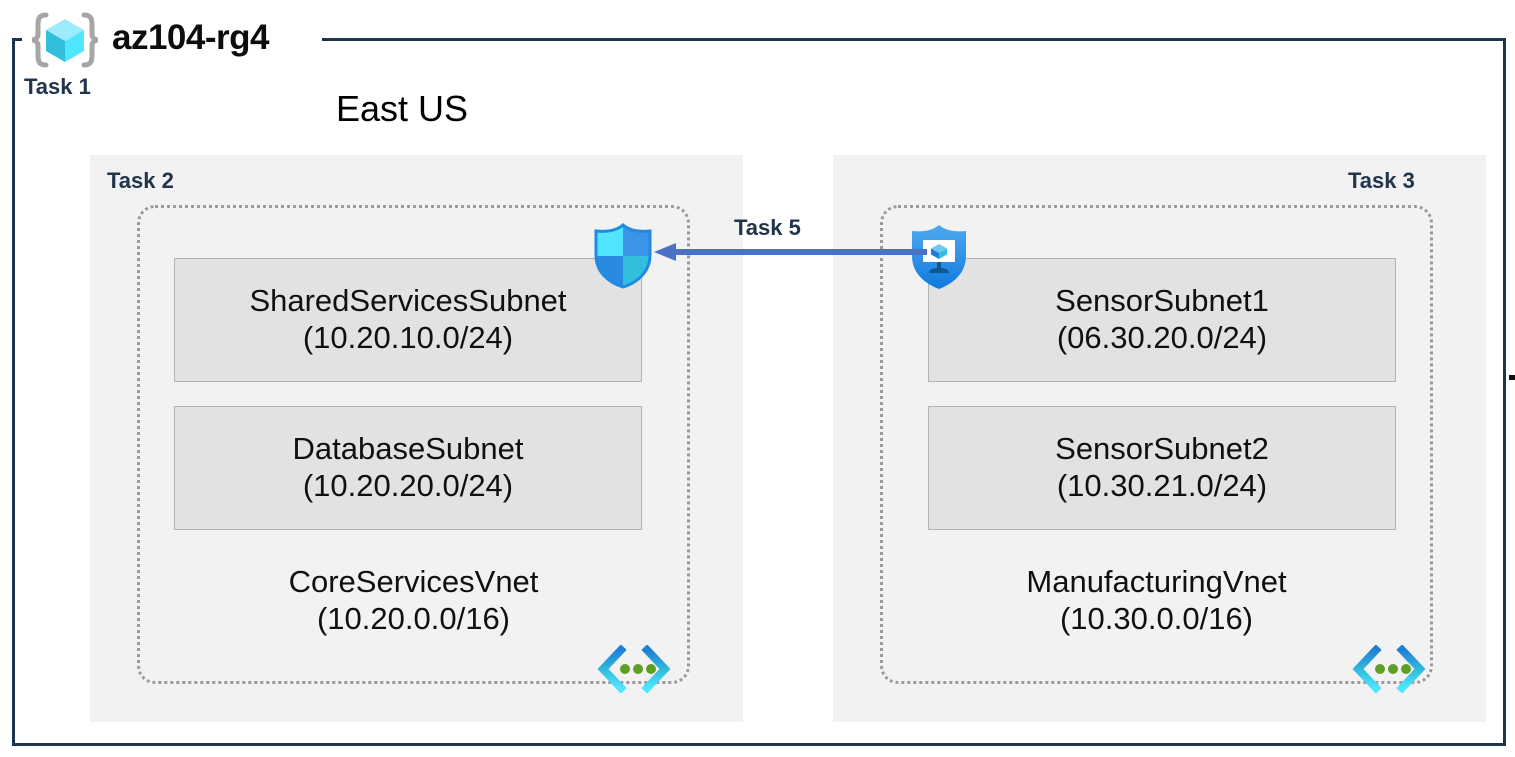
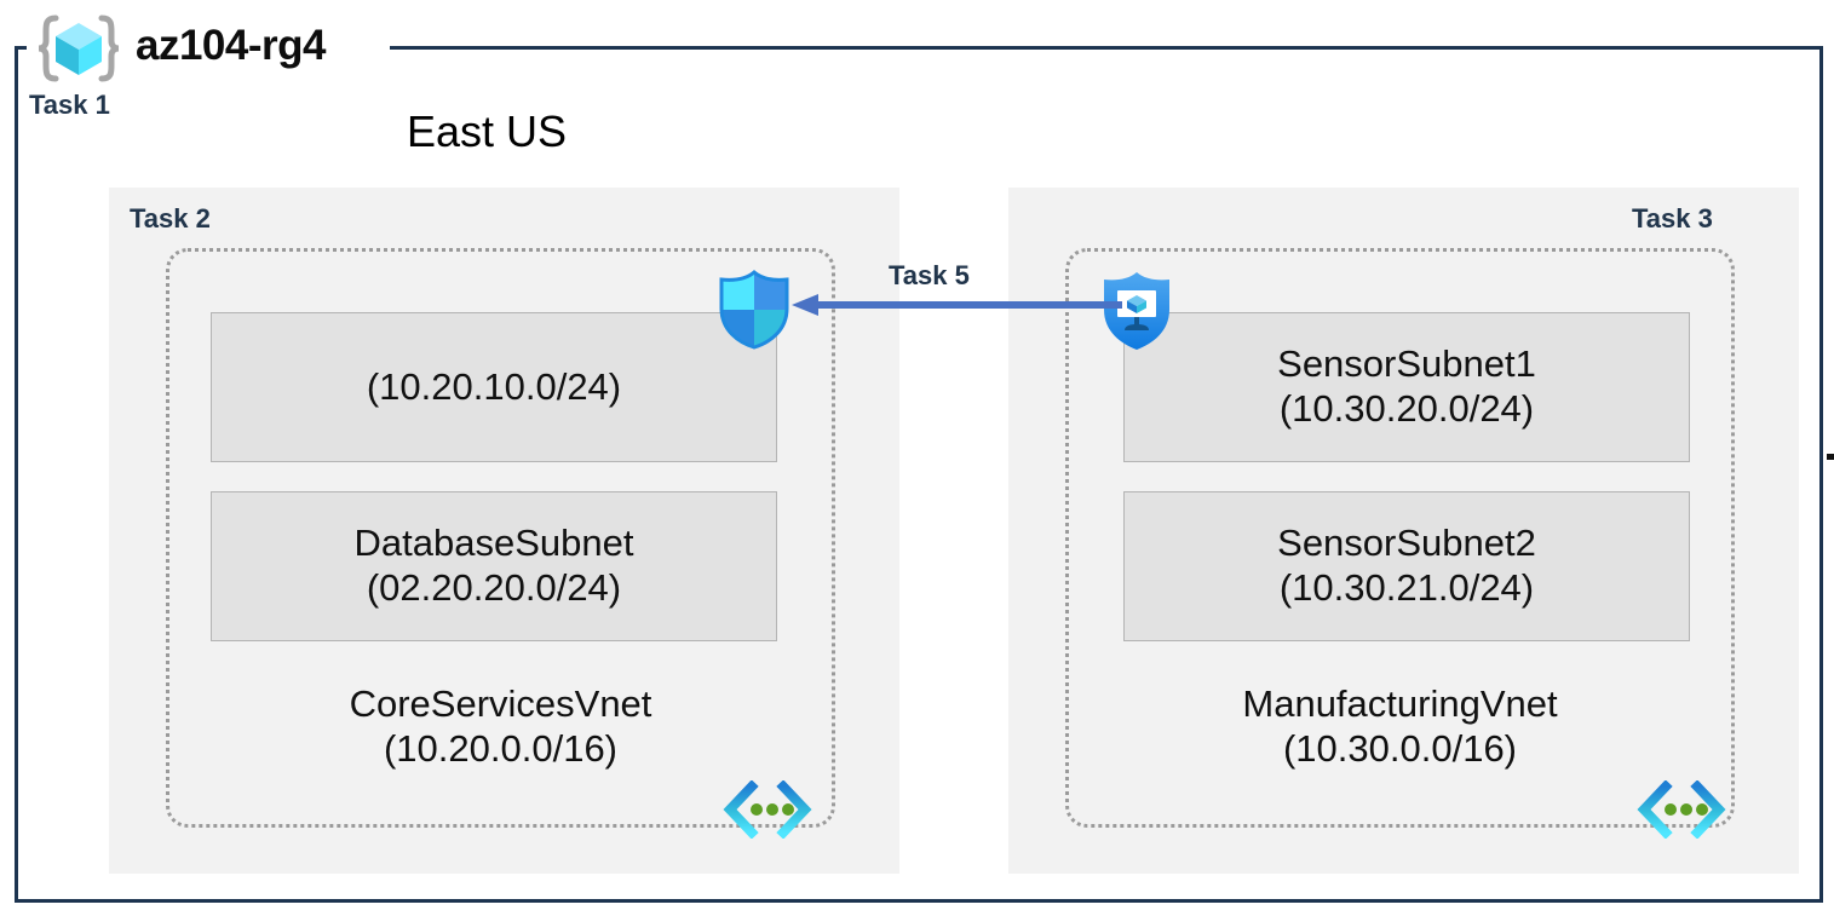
  az104-rg4
  Task 1
  East US
  Task 2
- SharedServicesSubnet
  (10.20.10.0/24)
  DatabaseSubnet
- (10.20.20.0/24)
+ (02.20.20.0/24)
  CoreServicesVnet
  (10.20.0.0/16)
  Task 3
  SensorSubnet1
- (06.30.20.0/24)
+ (10.30.20.0/24)
  SensorSubnet2
  (10.30.21.0/24)
  ManufacturingVnet
  (10.30.0.0/16)
  Task 5
